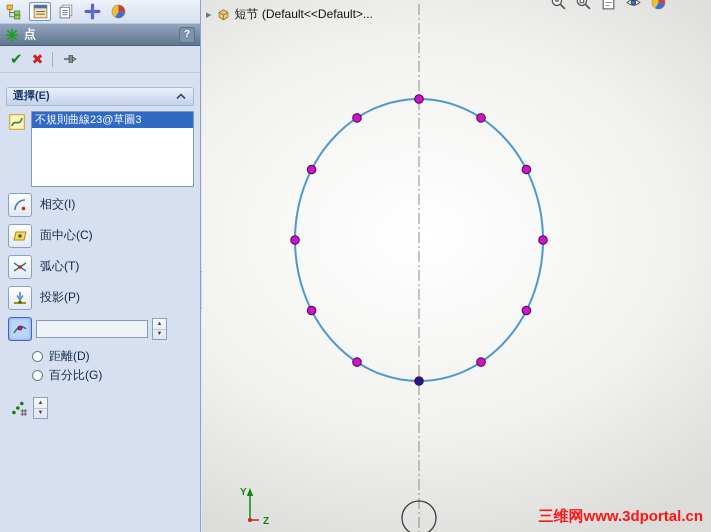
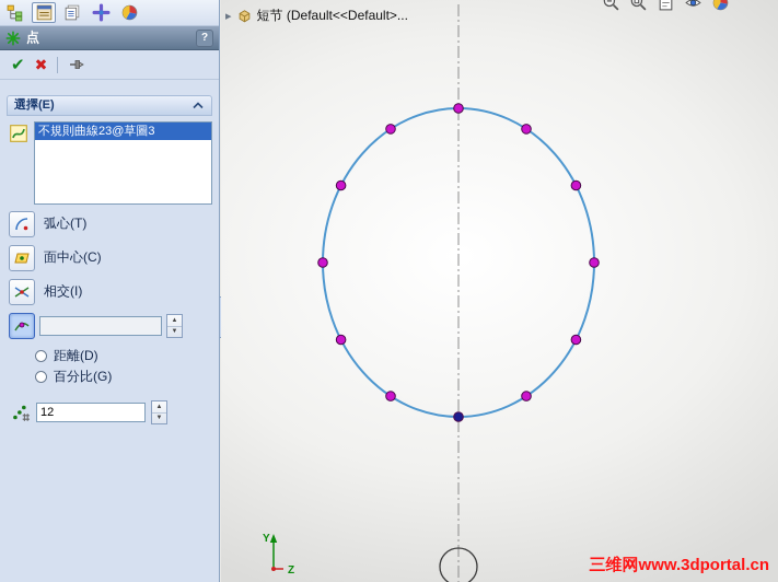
  点
  ?
  ✔
  ✖
  選擇(E)
  不規則曲線23@草圖3
- 相交(I)
+ 弧心(T)
  面中心(C)
- 弧心(T)
+ 相交(I)
- 投影(P)
  距離(D)
  百分比(G)
+ 12
  ▸
  短节 (Default<<Default>...
  Y
  Z
  三维网www.3dportal.cn
